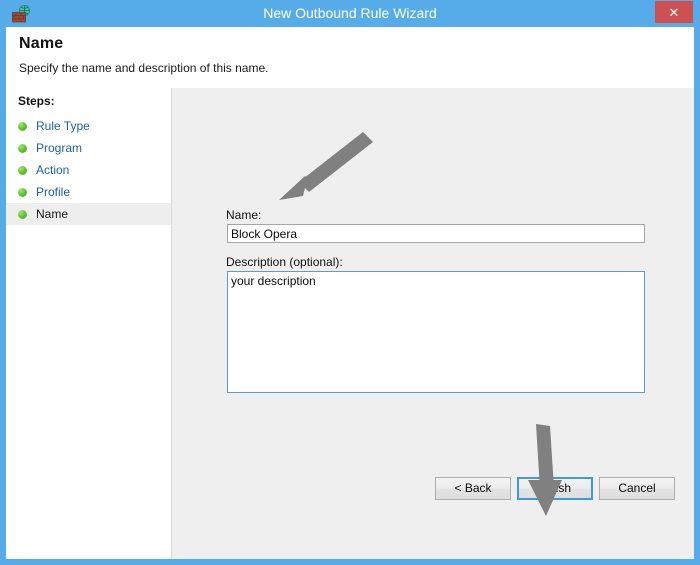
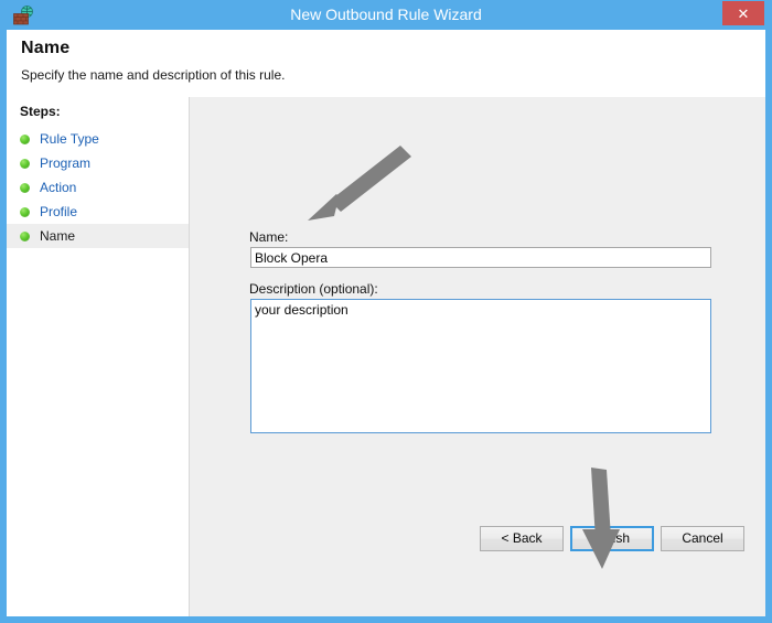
  New Outbound Rule Wizard
  ✕
  Name
- Specify the name and description of this name.
+ Specify the name and description of this rule.
  Steps:
  Rule Type
  Program
  Action
  Profile
  Name
  Name:
  Block Opera
  Description (optional):
  your description
  < Back
  Cancel
